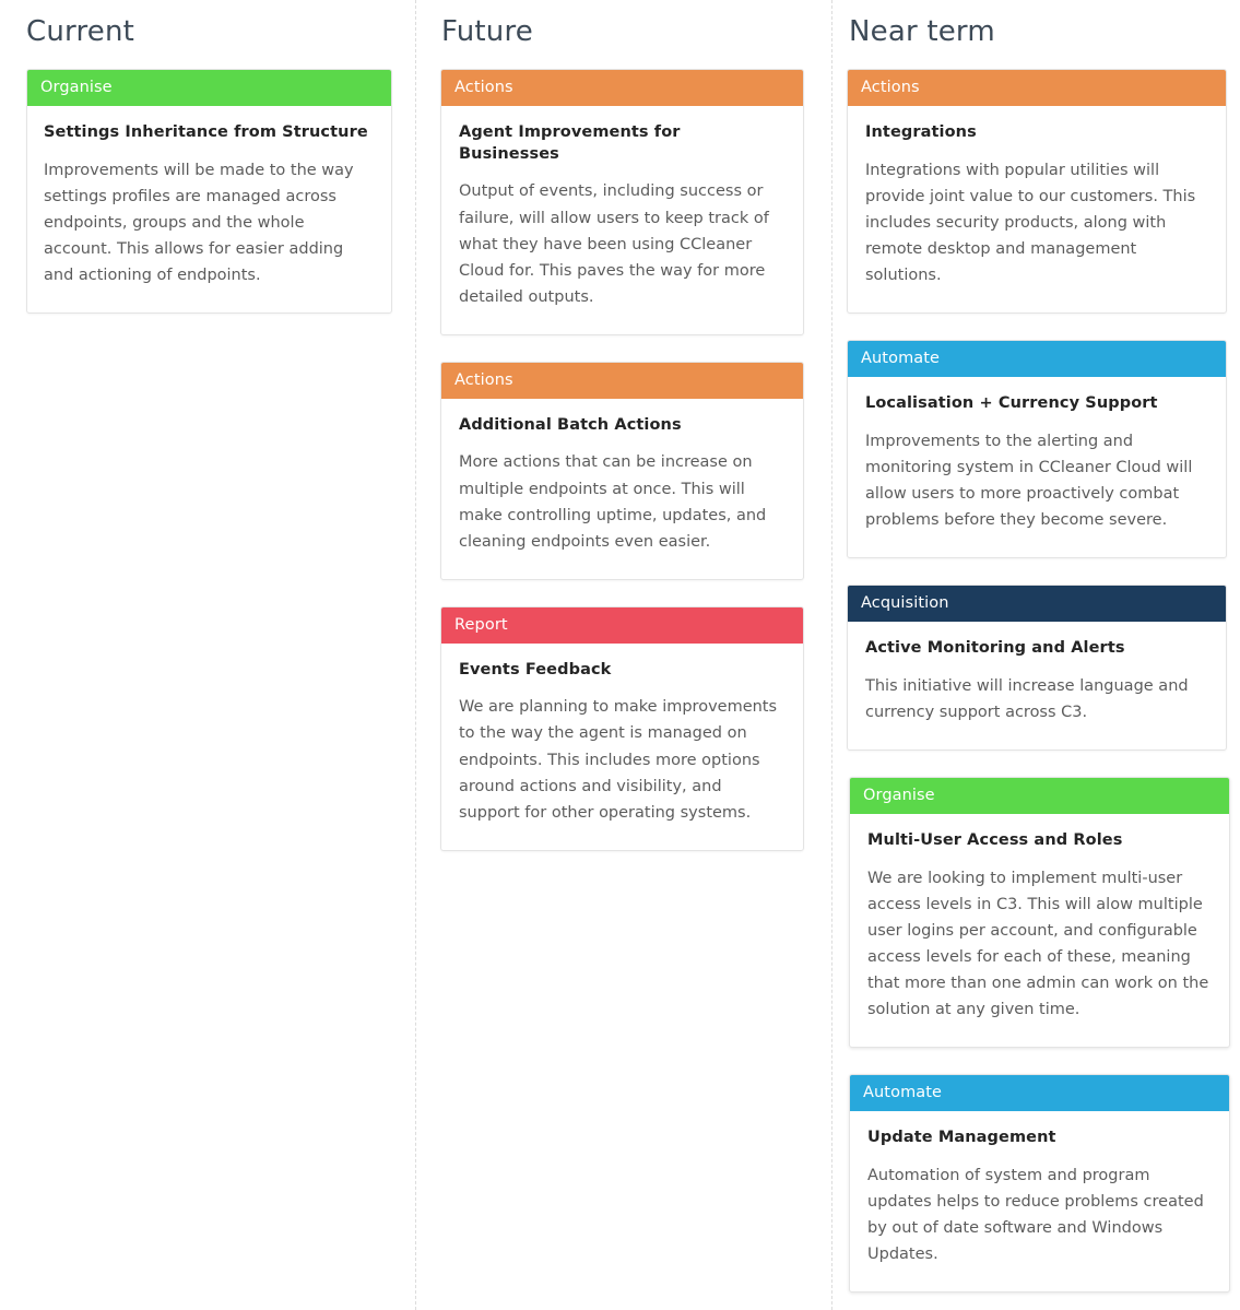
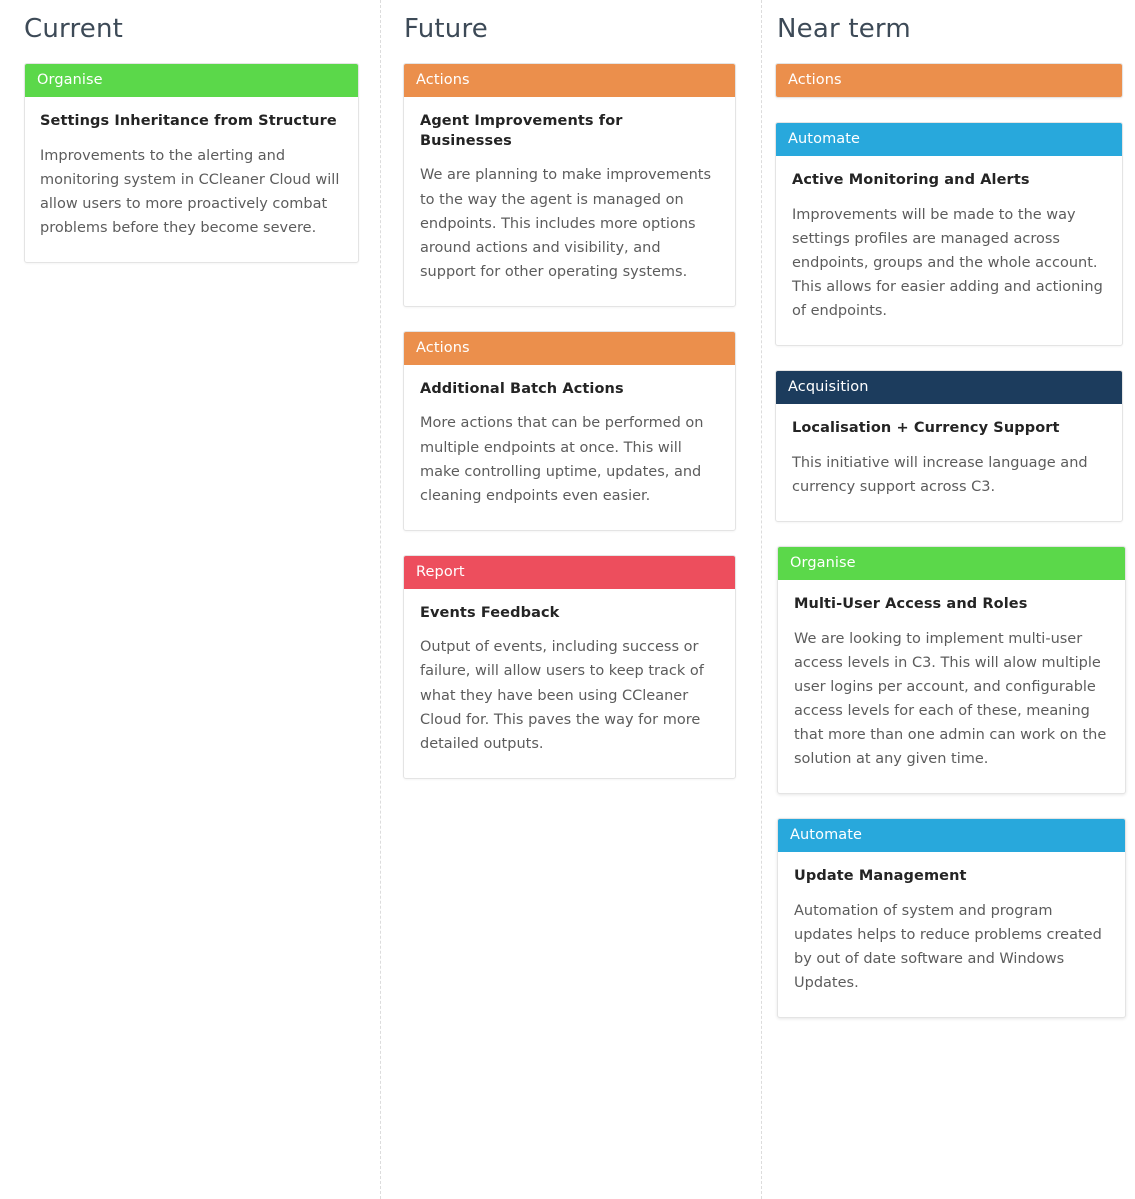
  Current
  Organise
  Settings Inheritance from Structure
- Improvements will be made to the way settings profiles are managed across endpoints, groups and the whole account. This allows for easier adding and actioning of endpoints.
+ Improvements to the alerting and monitoring system in CCleaner Cloud will allow users to more proactively combat problems before they become severe.
  Future
  Actions
  Agent Improvements for Businesses
- Output of events, including success or failure, will allow users to keep track of what they have been using CCleaner Cloud for. This paves the way for more detailed outputs.
+ We are planning to make improvements to the way the agent is managed on endpoints. This includes more options around actions and visibility, and support for other operating systems.
  Actions
  Additional Batch Actions
- More actions that can be increase on multiple endpoints at once. This will make controlling uptime, updates, and cleaning endpoints even easier.
+ More actions that can be performed on multiple endpoints at once. This will make controlling uptime, updates, and cleaning endpoints even easier.
  Report
  Events Feedback
- We are planning to make improvements to the way the agent is managed on endpoints. This includes more options around actions and visibility, and support for other operating systems.
+ Output of events, including success or failure, will allow users to keep track of what they have been using CCleaner Cloud for. This paves the way for more detailed outputs.
  Near term
  Actions
- Integrations
- Integrations with popular utilities will provide joint value to our customers. This includes security products, along with remote desktop and management solutions.
  Automate
- Localisation + Currency Support
+ Active Monitoring and Alerts
- Improvements to the alerting and monitoring system in CCleaner Cloud will allow users to more proactively combat problems before they become severe.
+ Improvements will be made to the way settings profiles are managed across endpoints, groups and the whole account. This allows for easier adding and actioning of endpoints.
  Acquisition
- Active Monitoring and Alerts
+ Localisation + Currency Support
  This initiative will increase language and currency support across C3.
  Organise
  Multi-User Access and Roles
  We are looking to implement multi-user access levels in C3. This will alow multiple user logins per account, and configurable access levels for each of these, meaning that more than one admin can work on the solution at any given time.
  Automate
  Update Management
  Automation of system and program updates helps to reduce problems created by out of date software and Windows Updates.
